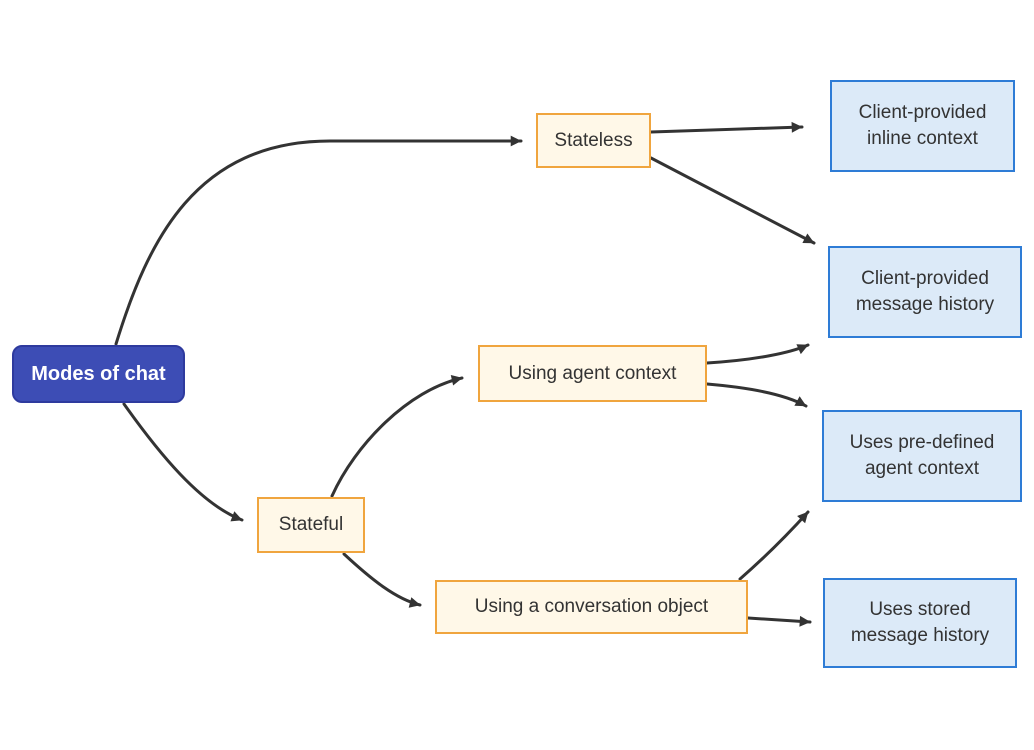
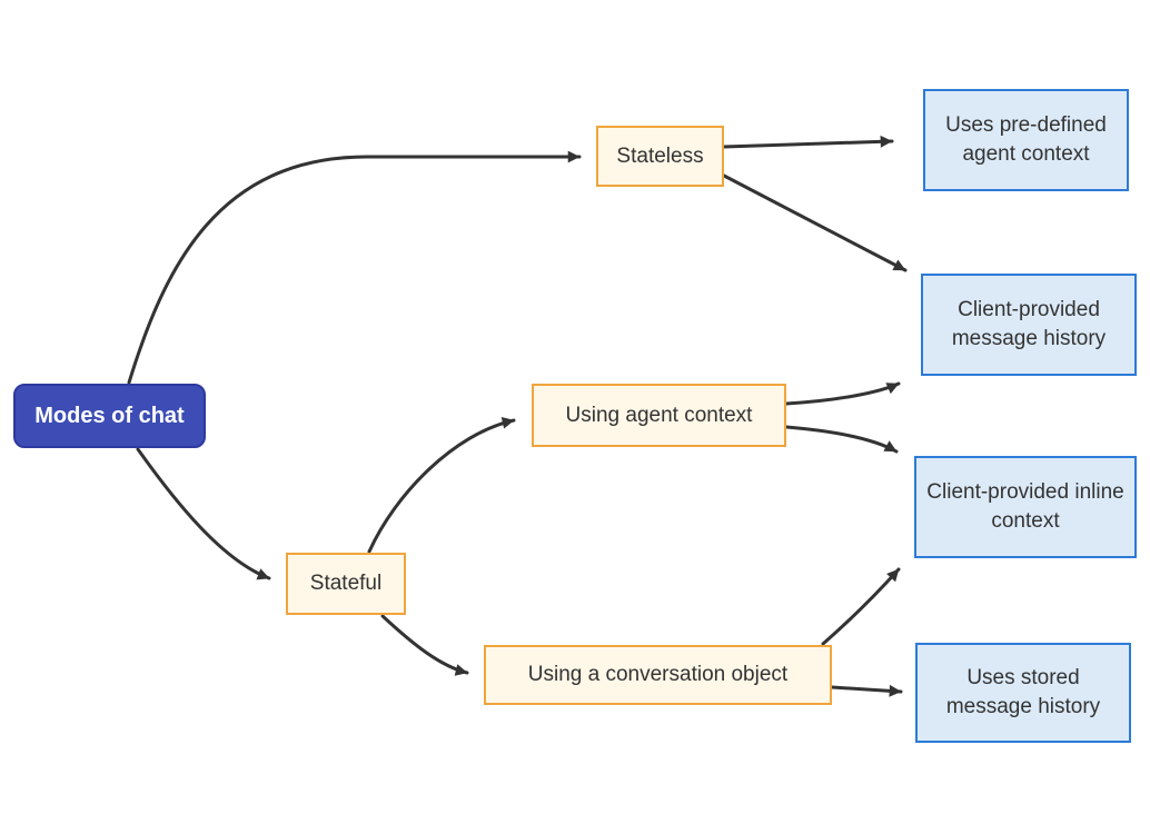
  Modes of chat
  Stateless
- Client-provided inline context
+ Uses pre-defined agent context
  Client-provided message history
  Using agent context
- Uses pre-defined agent context
+ Client-provided inline context
  Stateful
  Using a conversation object
  Uses stored message history
